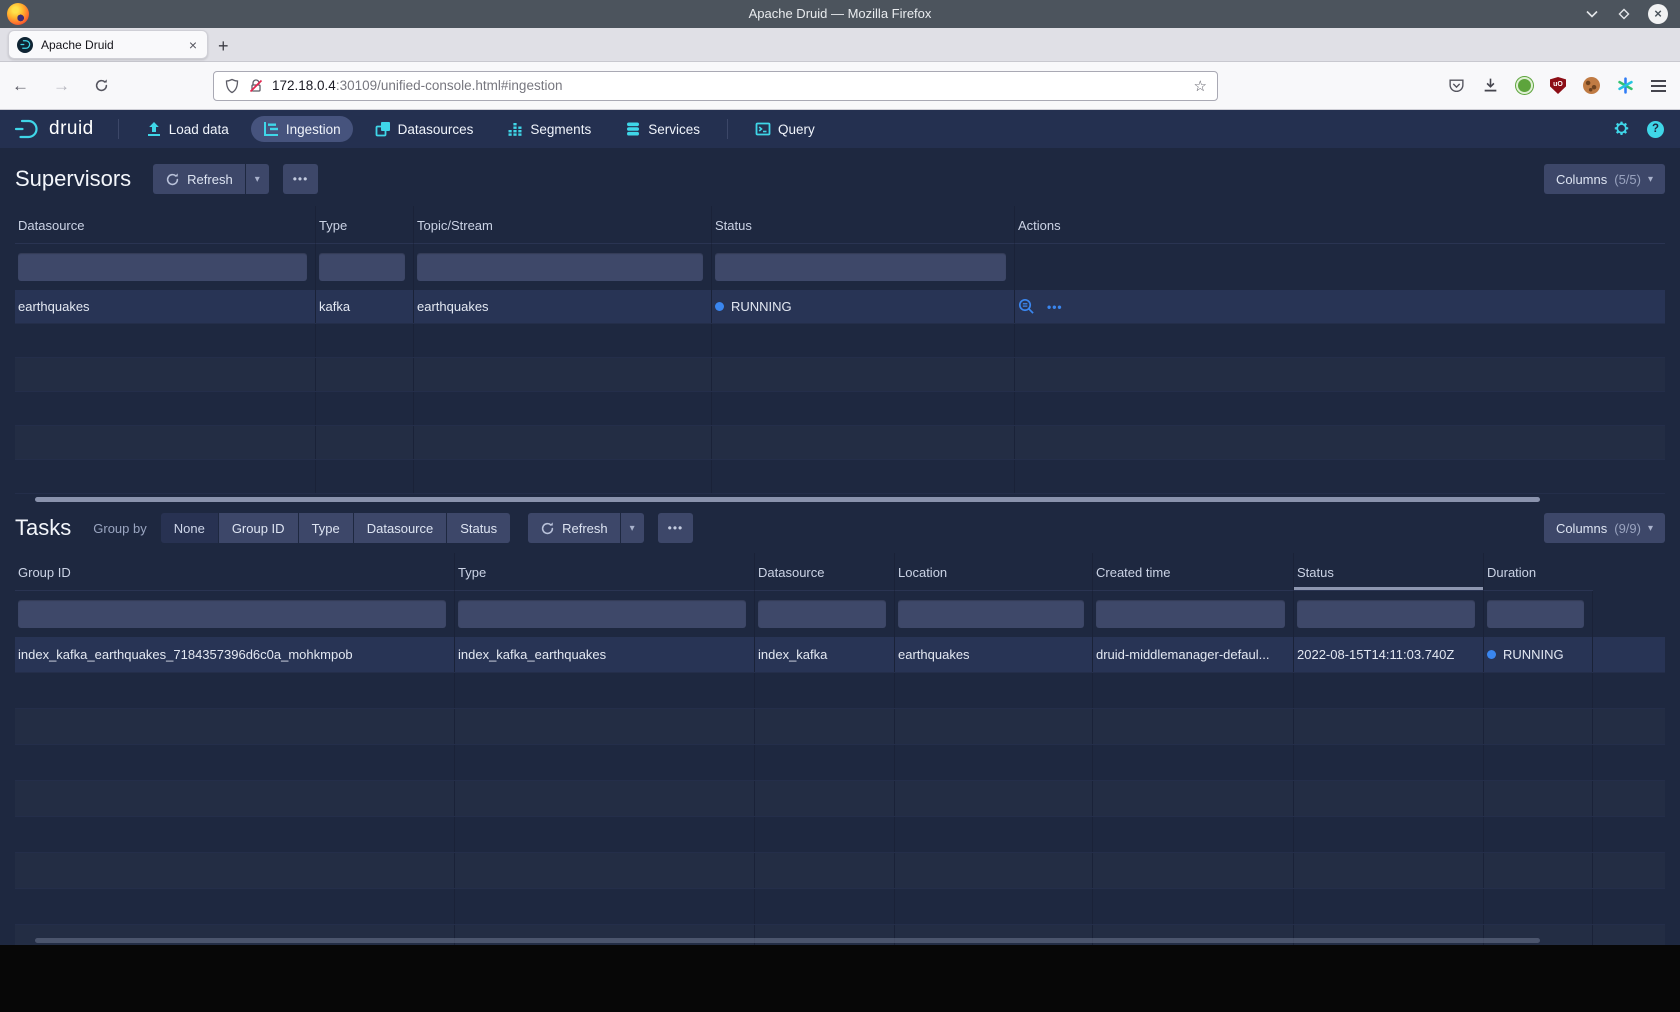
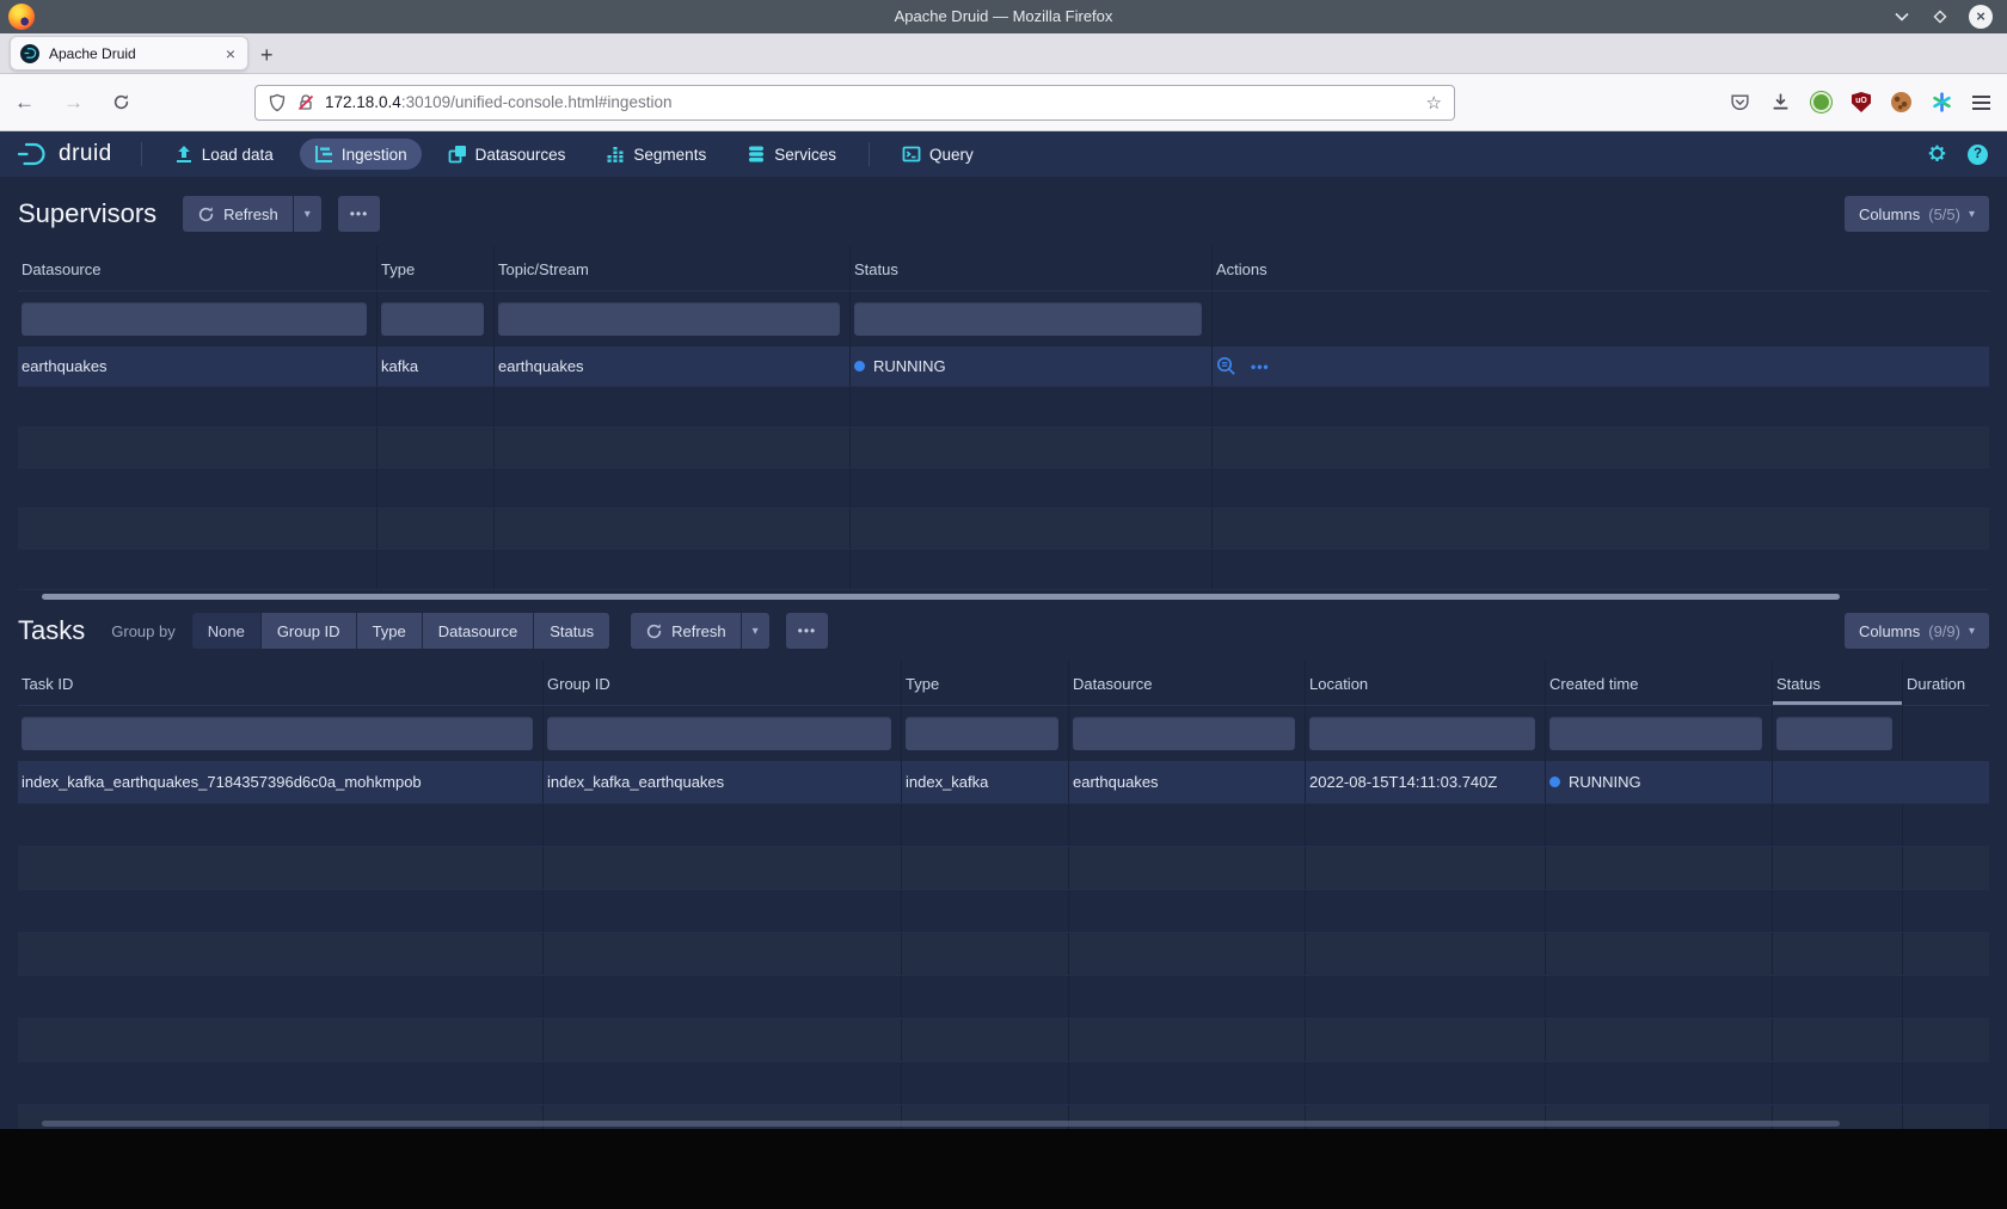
  Apache Druid — Mozilla Firefox
  ×
  Apache Druid
  ×
  +
  ←
  →
  172.18.0.4:30109/unified-console.html#ingestion
  ☆
  druid
  Load data
  Ingestion
  Datasources
  Segments
  Services
  Query
  ?
  Supervisors
  Refresh
  ▾
  •••
  Columns
  (5/5)
  ▾
  Datasource
  Type
  Topic/Stream
  Status
  Actions
  earthquakes
  kafka
  earthquakes
  RUNNING
  •••
  Tasks
  Group by
  None
  Group ID
  Type
  Datasource
  Status
  Refresh
  ▾
  •••
  Columns
  (9/9)
  ▾
+ Task ID
  Group ID
  Type
  Datasource
  Location
  Created time
  Status
  Duration
  index_kafka_earthquakes_7184357396d6c0a_mohkmpob
  index_kafka_earthquakes
  index_kafka
  earthquakes
- druid-middlemanager-defaul...
  2022-08-15T14:11:03.740Z
  RUNNING
